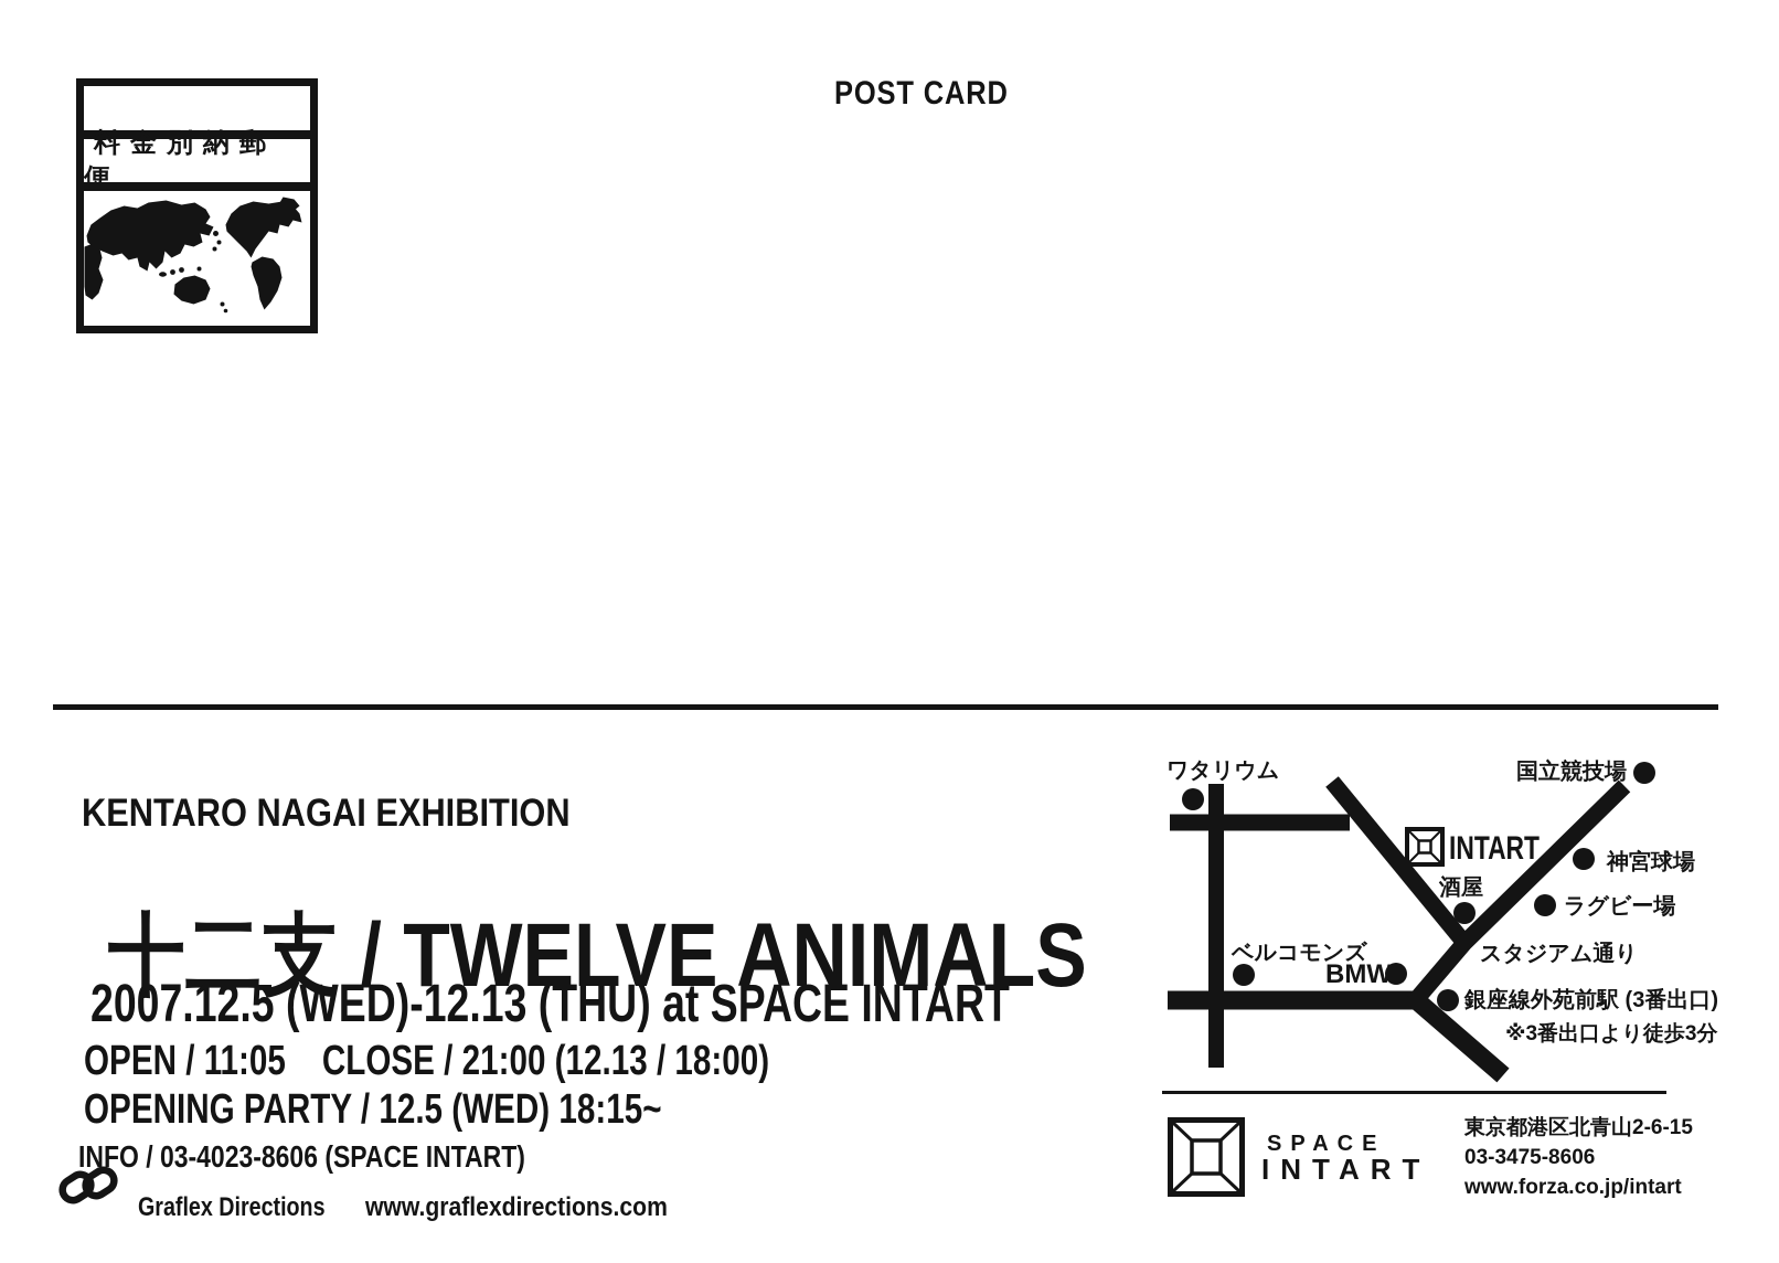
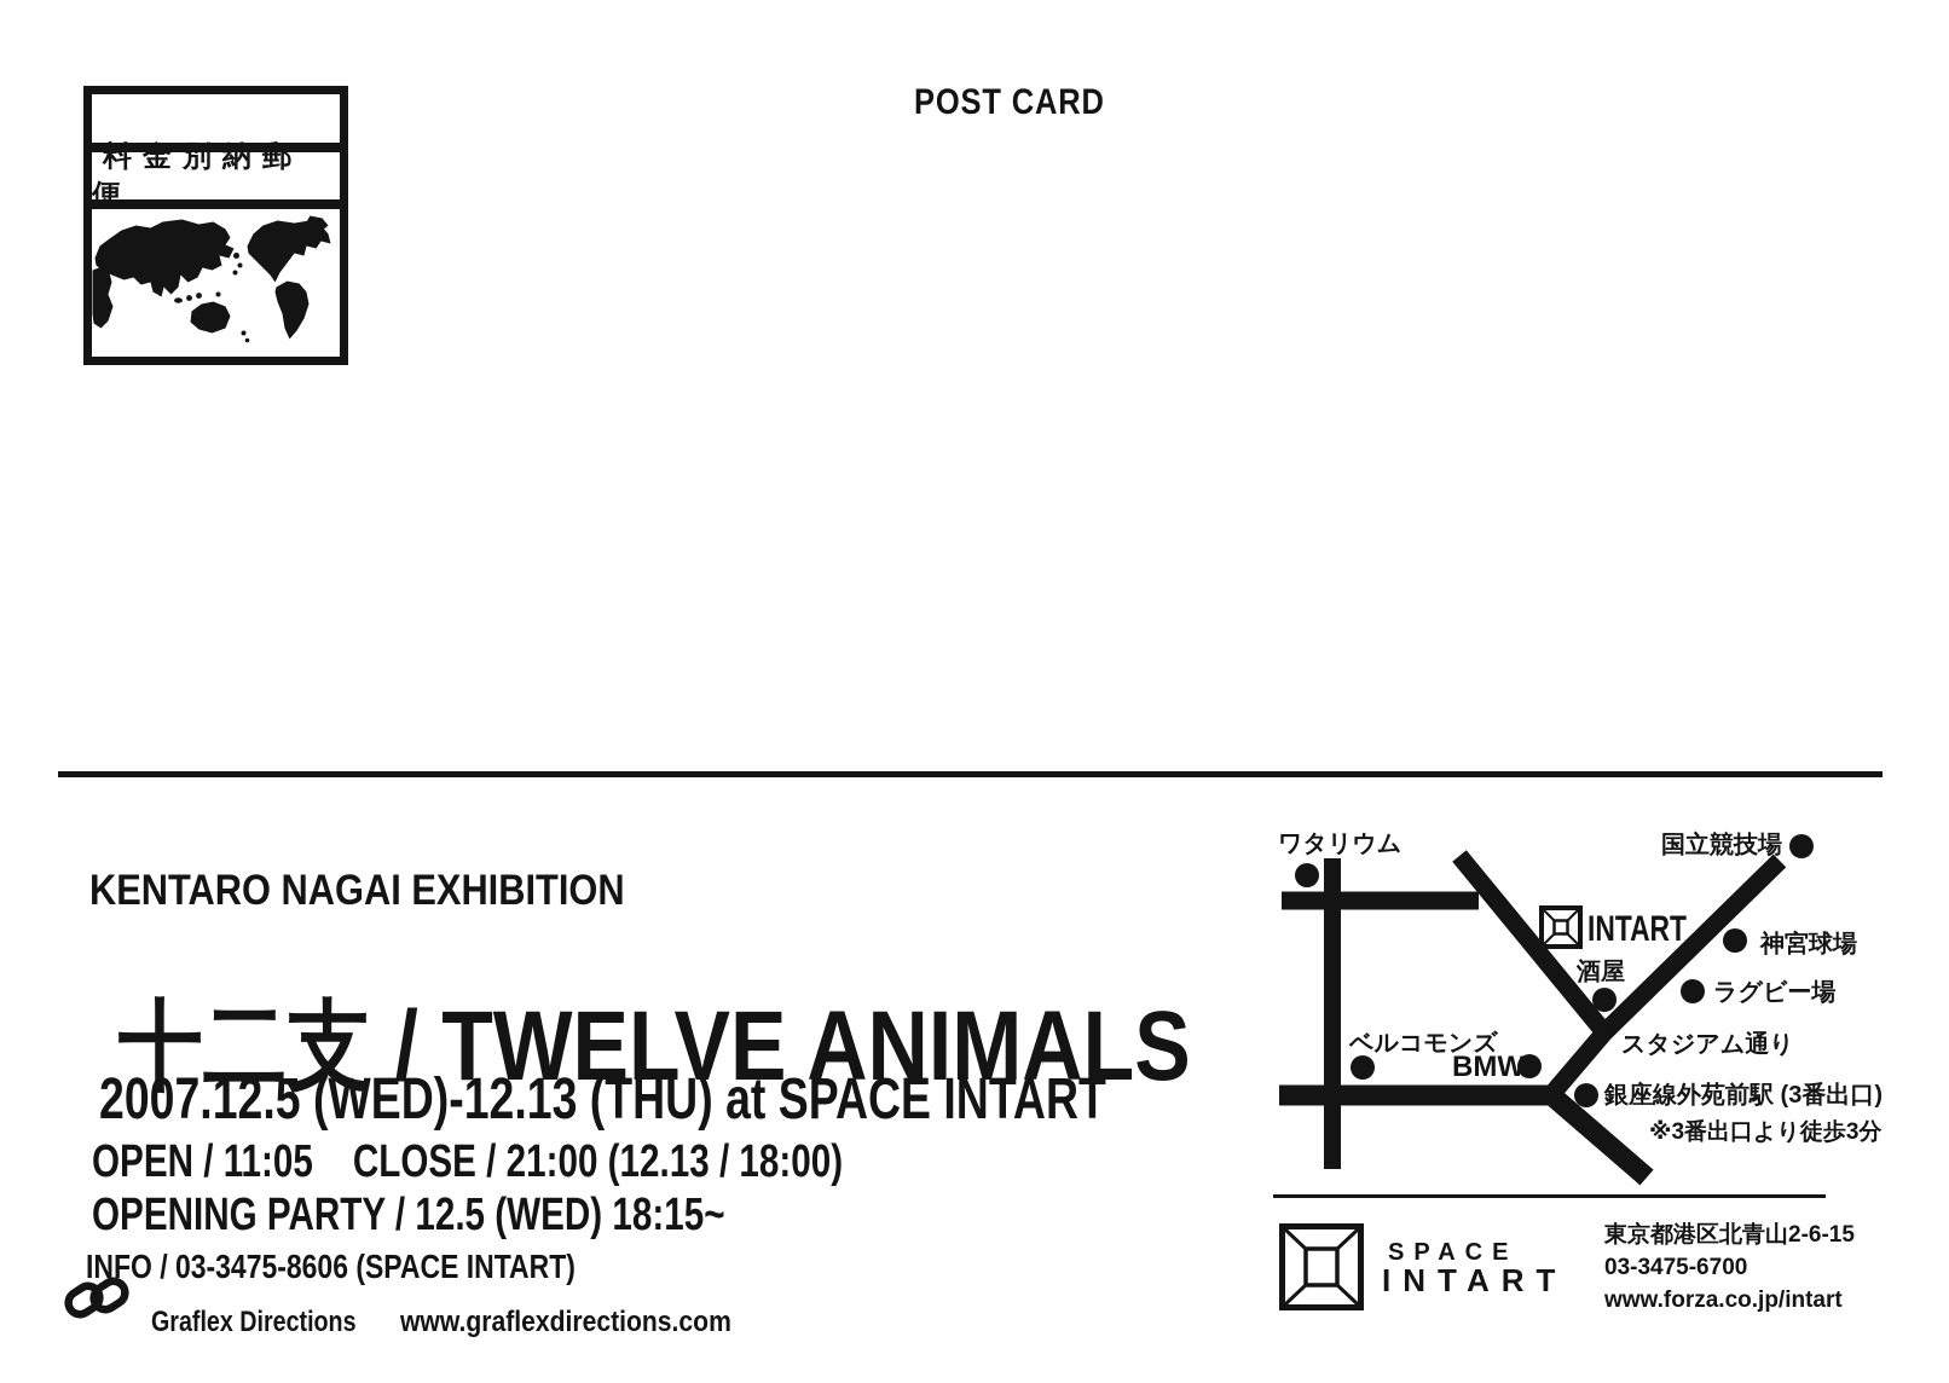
  POST CARD
  料金別納郵便
  KENTARO NAGAI EXHIBITION
  十二支 / TWELVE ANIMALS
  2007.12.5 (WED)-12.13 (THU) at SPACE INTART
  OPEN / 11:05 CLOSE / 21:00 (12.13 / 18:00)
  OPENING PARTY / 12.5 (WED) 18:15~
- INFO / 03-4023-8606 (SPACE INTART)
+ INFO / 03-3475-8606 (SPACE INTART)
  Graflex Directions
  www.graflexdirections.com
  ワタリウム
  国立競技場
  INTART
  酒屋
  神宮球場
  ラグビー場
  ベルコモンズ
  BMW
  スタジアム通り
  銀座線外苑前駅 (3番出口)
  ※3番出口より徒歩3分
  SPACE
  INTART
  東京都港区北青山2-6-15
- 03-3475-8606
+ 03-3475-6700
  www.forza.co.jp/intart
